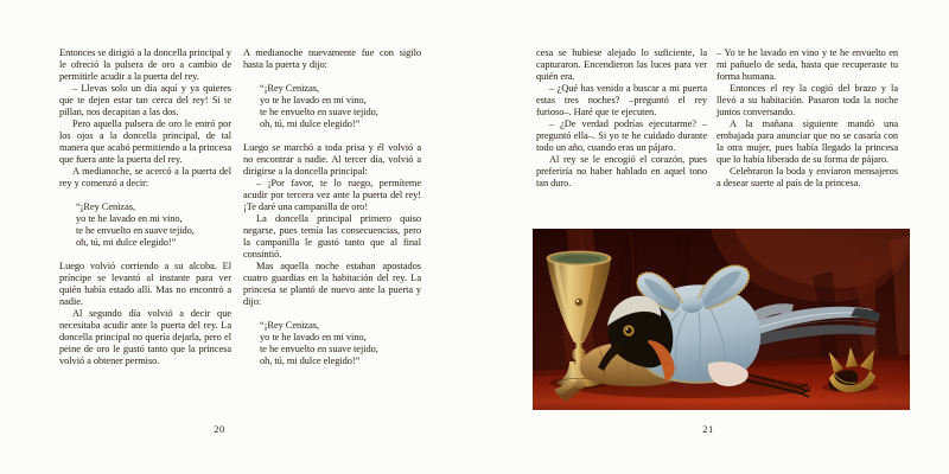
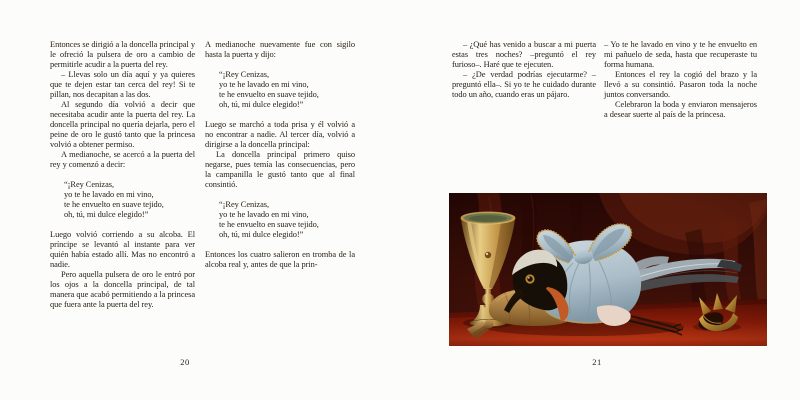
  Entonces se dirigió a la doncella principal y le ofreció la pulsera de oro a cambio de permitirle acudir a la puerta del rey.
  – Llevas solo un día aquí y ya quieres que te dejen estar tan cerca del rey! Si te pillan, nos decapitan a las dos.
- Pero aquella pulsera de oro le entró por los ojos a la doncella principal, de tal manera que acabó permitiendo a la princesa que fuera ante la puerta del rey.
+ Al segundo día volvió a decir que necesitaba acudir ante la puerta del rey. La doncella principal no quería dejarla, pero el peine de oro le gustó tanto que la princesa volvió a obtener permiso.
  A medianoche, se acercó a la puerta del rey y comenzó a decir:
  “¡Rey Cenizas,
  yo te he lavado en mi vino,
  te he envuelto en suave tejido,
  oh, tú, mi dulce elegido!”
  Luego volvió corriendo a su alcoba. El príncipe se levantó al instante para ver quién había estado allí. Mas no encontró a nadie.
- Al segundo día volvió a decir que necesitaba acudir ante la puerta del rey. La doncella principal no quería dejarla, pero el peine de oro le gustó tanto que la princesa volvió a obtener permiso.
+ Pero aquella pulsera de oro le entró por los ojos a la doncella principal, de tal manera que acabó permitiendo a la princesa que fuera ante la puerta del rey.
  A medianoche nuevamente fue con sigilo hasta la puerta y dijo:
  “¡Rey Cenizas,
  yo te he lavado en mi vino,
  te he envuelto en suave tejido,
  oh, tú, mi dulce elegido!”
  Luego se marchó a toda prisa y él volvió a no encontrar a nadie. Al tercer día, volvió a dirigirse a la doncella principal:
- – ¡Por favor, te lo ruego, permíteme acudir por tercera vez ante la puerta del rey! ¡Te daré una campanilla de oro!
  La doncella principal primero quiso negarse, pues temía las consecuencias, pero la campanilla le gustó tanto que al final consintió.
- Mas aquella noche estaban apostados cuatro guardias en la habitación del rey. La princesa se plantó de nuevo ante la puerta y dijo:
  “¡Rey Cenizas,
  yo te he lavado en mi vino,
  te he envuelto en suave tejido,
  oh, tú, mi dulce elegido!”
+ Entonces los cuatro salieron en tromba de la alcoba real y, antes de que la prin-
  20
- cesa se hubiese alejado lo suficiente, la capturaron. Encendieron las luces para ver quién era.
  – ¿Qué has venido a buscar a mi puerta estas tres noches? –preguntó el rey furioso–. Haré que te ejecuten.
  – ¿De verdad podrías ejecutarme? –preguntó ella–. Si yo te he cuidado durante todo un año, cuando eras un pájaro.
- Al rey se le encogió el corazón, pues preferiría no haber hablado en aquel tono tan duro.
  – Yo te he lavado en vino y te he envuelto en mi pañuelo de seda, hasta que recuperaste tu forma humana.
- Entonces el rey la cogió del brazo y la llevó a su habitación. Pasaron toda la noche juntos conversando.
+ Entonces el rey la cogió del brazo y la llevó a su consintió. Pasaron toda la noche juntos conversando.
- A la mañana siguiente mandó una embajada para anunciar que no se casaría con la otra mujer, pues había llegado la princesa que lo había liberado de su forma de pájaro.
  Celebraron la boda y enviaron mensajeros a desear suerte al país de la princesa.
  21
